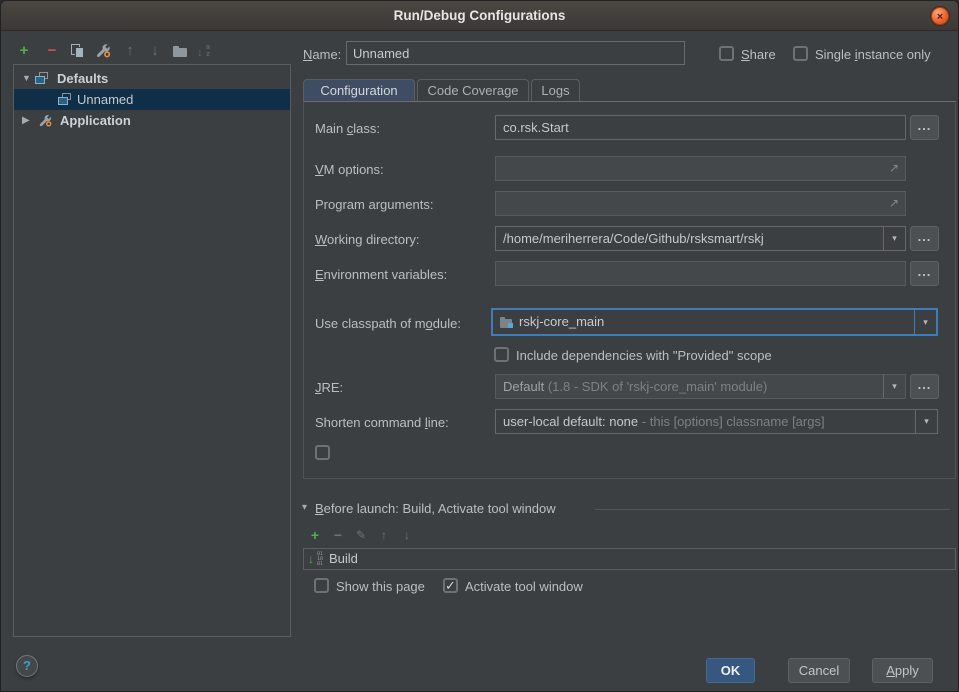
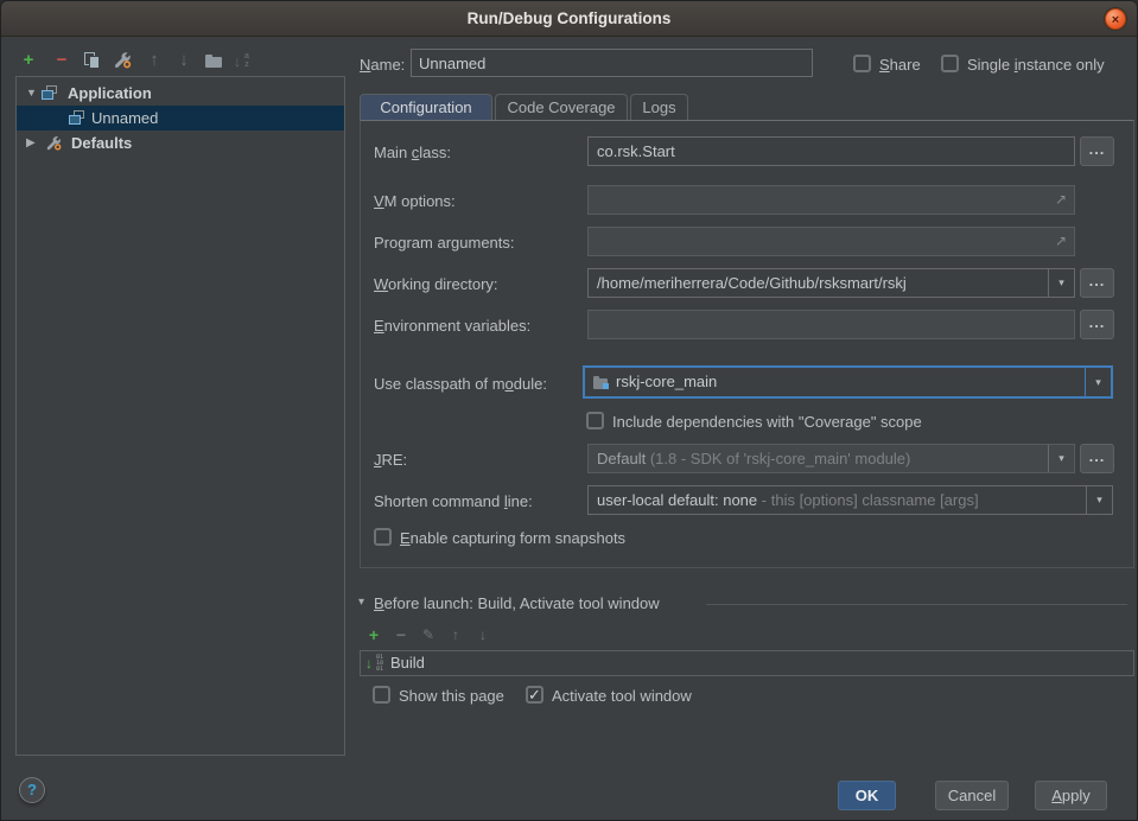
  Run/Debug Configurations
  ×
  +
  −
  ↑
  ↓
  ↓
  ▼
- Defaults
+ Application
  Unnamed
  ▶
- Application
+ Defaults
  Name:
  Unnamed
  Share
  Single instance only
  Configuration
  Code Coverage
  Logs
  Main class:
  co.rsk.Start
  ...
  VM options:
  ↗
  Program arguments:
  ↗
  Working directory:
  /home/meriherrera/Code/Github/rsksmart/rskj
  ▾
  ...
  Environment variables:
  ...
  Use classpath of module:
  rskj-core_main
  ▾
- Include dependencies with "Provided" scope
+ Include dependencies with "Coverage" scope
  JRE:
  Default (1.8 - SDK of 'rskj-core_main' module)
  ▾
  ...
  Shorten command line:
  user-local default: none - this [options] classname [args]
  ▾
+ Enable capturing form snapshots
  ▾
  Before launch: Build, Activate tool window
  +
  −
  ✎
  ↑
  ↓
  ↓
  Build
  Show this page
  ✓
  Activate tool window
  ?
  OK
  Cancel
  Apply
